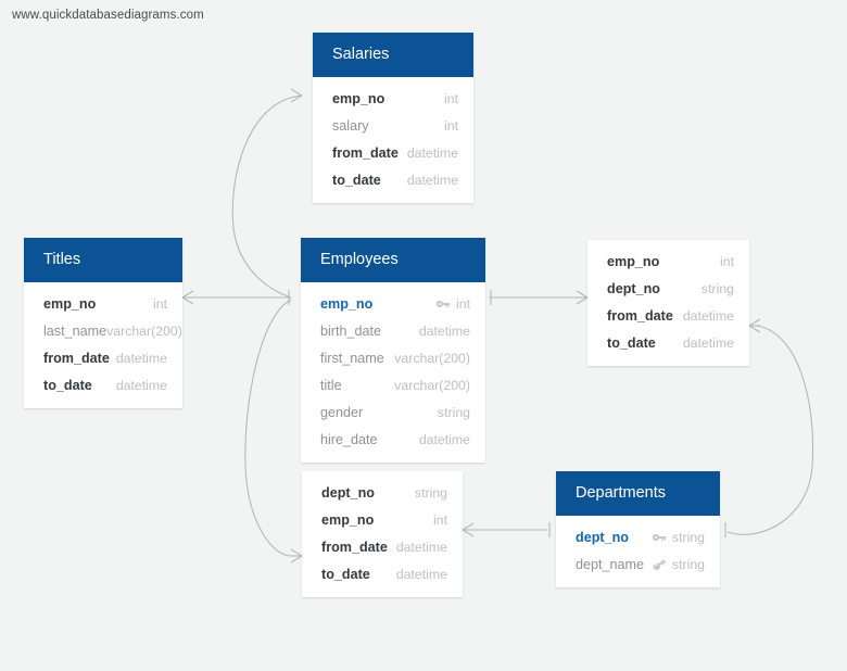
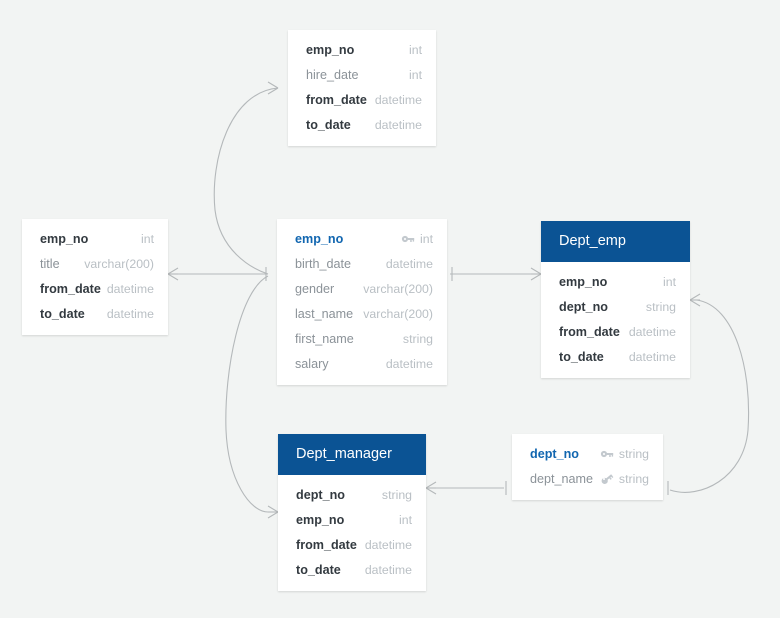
- www.quickdatabasediagrams.com
- Salaries
  emp_no
  int
- salary
+ hire_date
  int
  from_date
  datetime
  to_date
  datetime
- Titles
  emp_no
  int
- last_name
+ title
  varchar(200)
  from_date
  datetime
  to_date
  datetime
- Employees
  emp_no
  int
  birth_date
  datetime
- first_name
+ gender
  varchar(200)
- title
+ last_name
  varchar(200)
- gender
+ first_name
  string
- hire_date
+ salary
  datetime
+ Dept_emp
  emp_no
  int
  dept_no
  string
  from_date
  datetime
  to_date
  datetime
+ Dept_manager
  dept_no
  string
  emp_no
  int
  from_date
  datetime
  to_date
  datetime
- Departments
  dept_no
  string
  dept_name
  string
